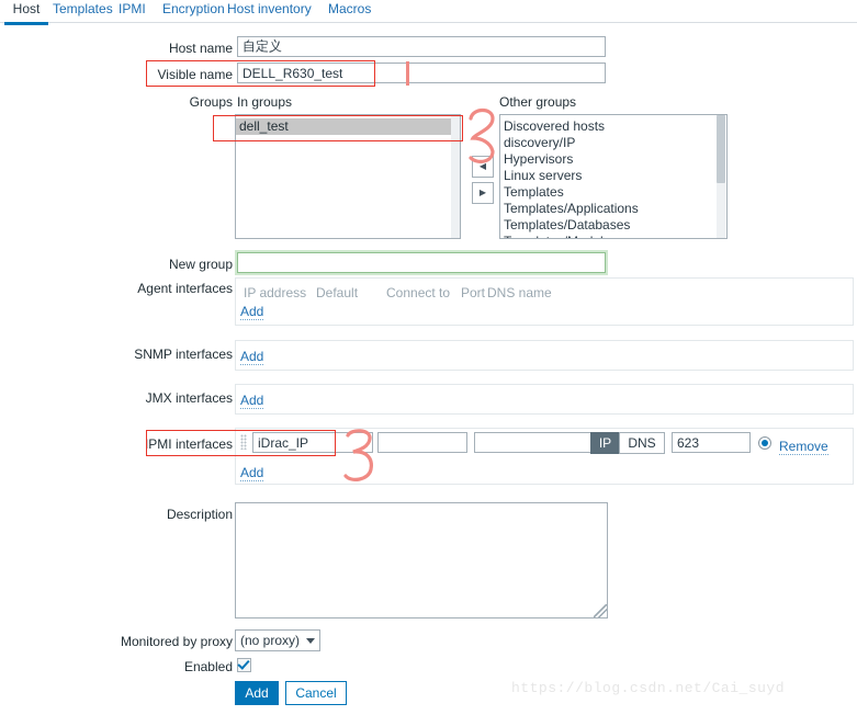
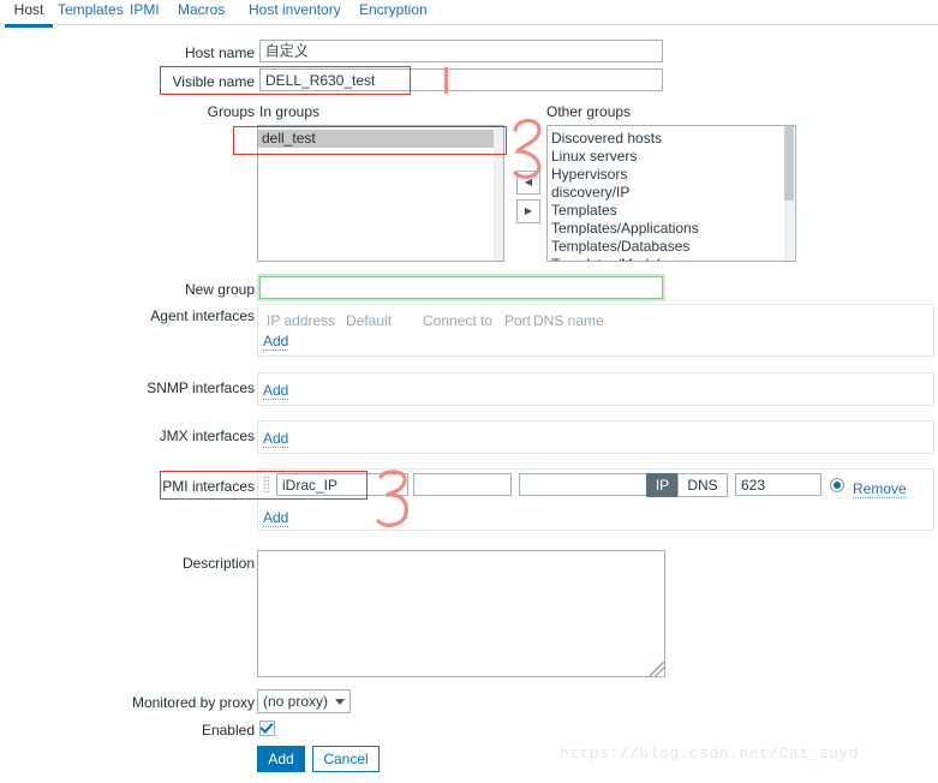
  Host
  Templates
  IPMI
- Encryption
+ Macros
  Host inventory
- Macros
+ Encryption
  Host name
  自定义
  Visible name
  DELL_R630_test
  Groups
  In groups
  Other groups
  dell_test
  ◀
  ▶
  Discovered hosts
- discovery/IP
+ Linux servers
  Hypervisors
- Linux servers
+ discovery/IP
  Templates
  Templates/Applications
  Templates/Databases
  New group
  Agent interfaces
  IP address
  Default
  Connect to
  Port
  DNS name
  Add
  SNMP interfaces
  Add
  JMX interfaces
  Add
  IPMI interfaces
  iDrac_IP
  IP
  DNS
  623
  Remove
  Add
  Description
  Monitored by proxy
  (no proxy)
  Enabled
  Add
  Cancel
  https://blog.csdn.net/Cai_suyd
